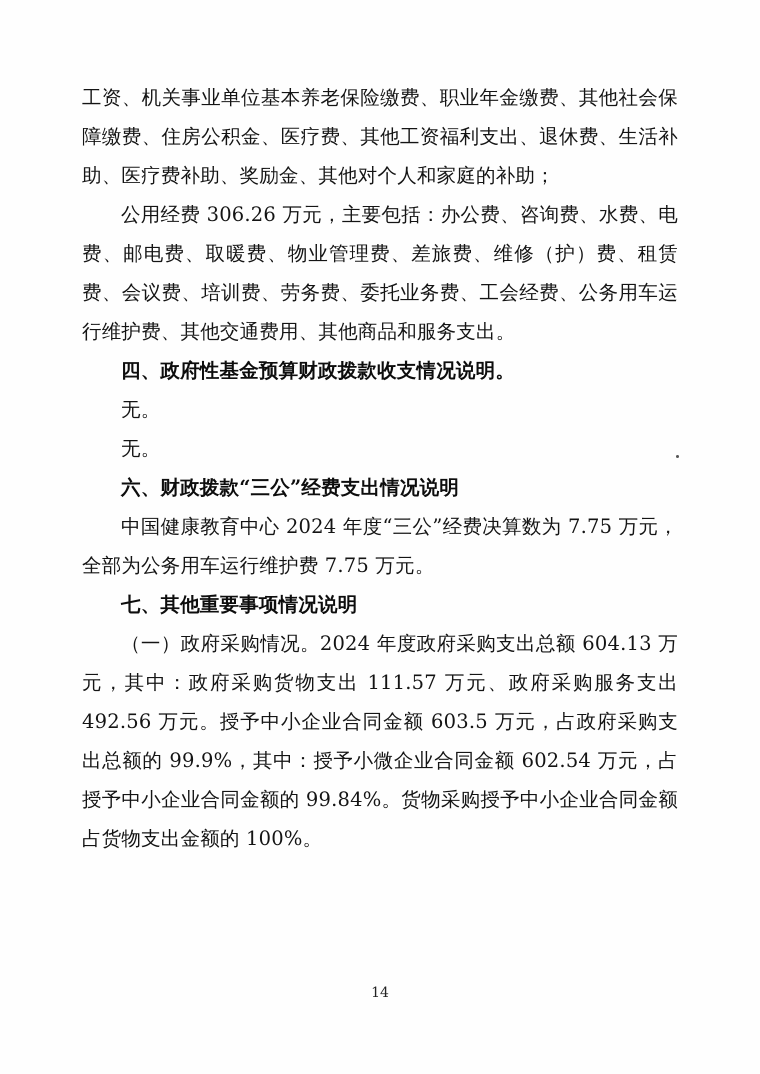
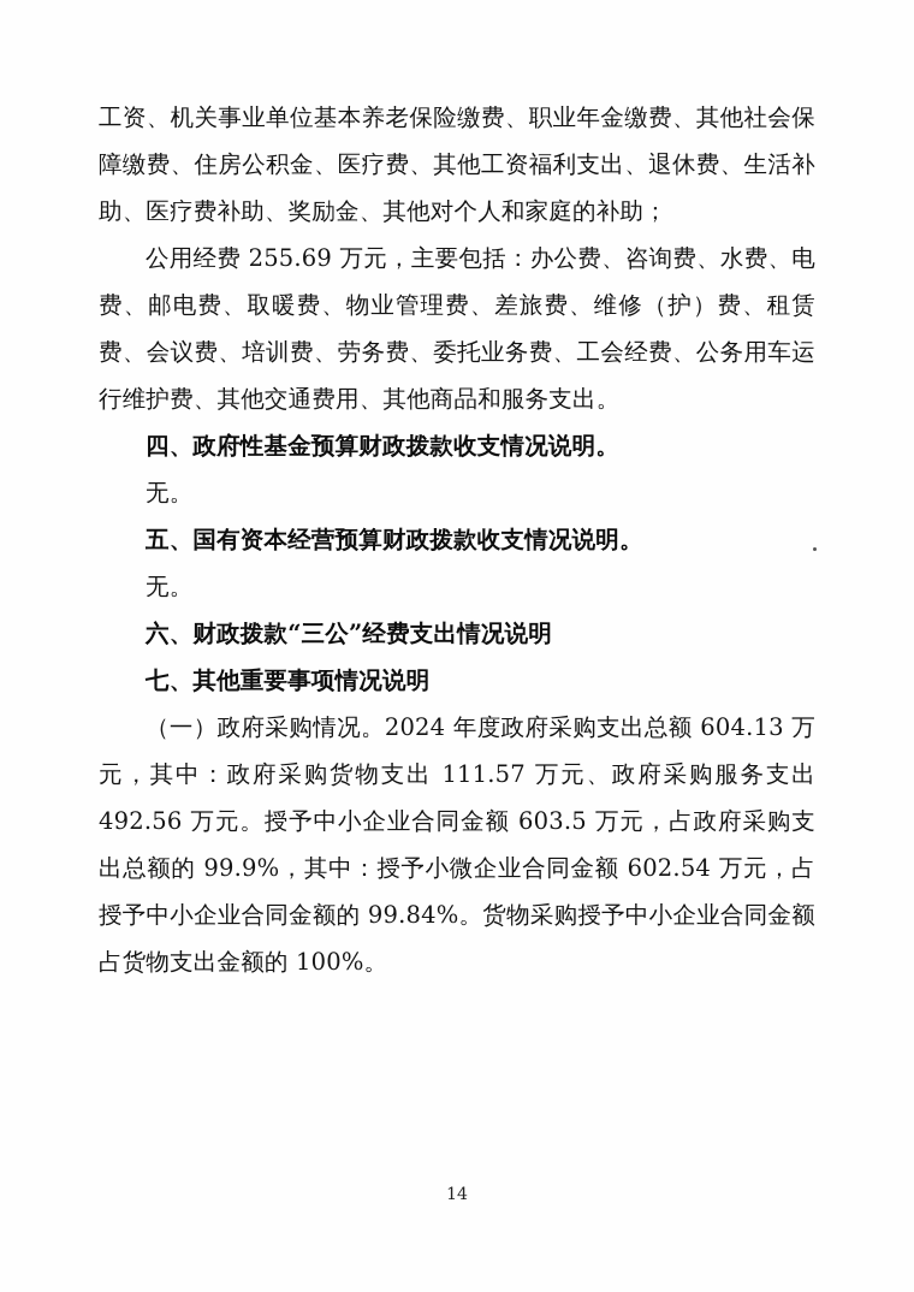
  工资、机关事业单位基本养老保险缴费、职业年金缴费、其他社会保障缴费、住房公积金、医疗费、其他工资福利支出、退休费、生活补助、医疗费补助、奖励金、其他对个人和家庭的补助；
- 公用经费 306.26 万元，主要包括：办公费、咨询费、水费、电费、邮电费、取暖费、物业管理费、差旅费、维修（护）费、租赁费、会议费、培训费、劳务费、委托业务费、工会经费、公务用车运行维护费、其他交通费用、其他商品和服务支出。
+ 公用经费 255.69 万元，主要包括：办公费、咨询费、水费、电费、邮电费、取暖费、物业管理费、差旅费、维修（护）费、租赁费、会议费、培训费、劳务费、委托业务费、工会经费、公务用车运行维护费、其他交通费用、其他商品和服务支出。
  四、政府性基金预算财政拨款收支情况说明。
  无。
+ 五、国有资本经营预算财政拨款收支情况说明。
  无。
  六、财政拨款“三公”经费支出情况说明
- 中国健康教育中心 2024 年度“三公”经费决算数为 7.75 万元，全部为公务用车运行维护费 7.75 万元。
  七、其他重要事项情况说明
  （一）政府采购情况。2024 年度政府采购支出总额 604.13 万元，其中：政府采购货物支出 111.57 万元、政府采购服务支出 492.56 万元。授予中小企业合同金额 603.5 万元，占政府采购支出总额的 99.9%，其中：授予小微企业合同金额 602.54 万元，占授予中小企业合同金额的 99.84%。货物采购授予中小企业合同金额占货物支出金额的 100%。
  14
